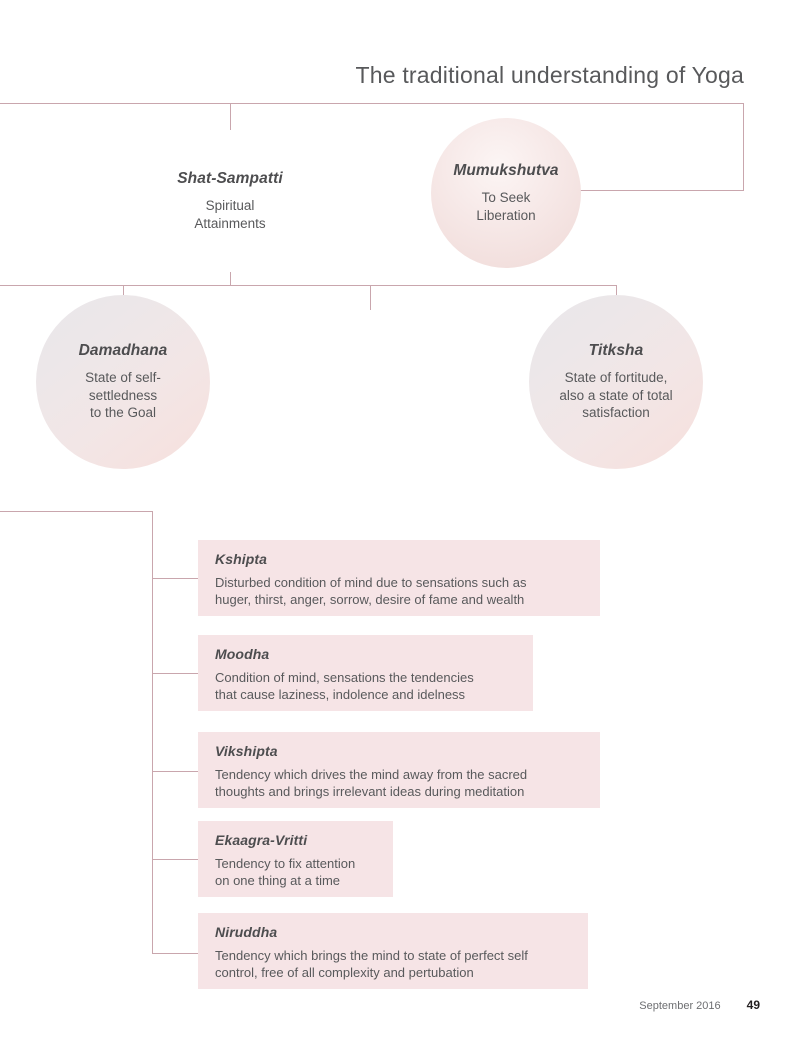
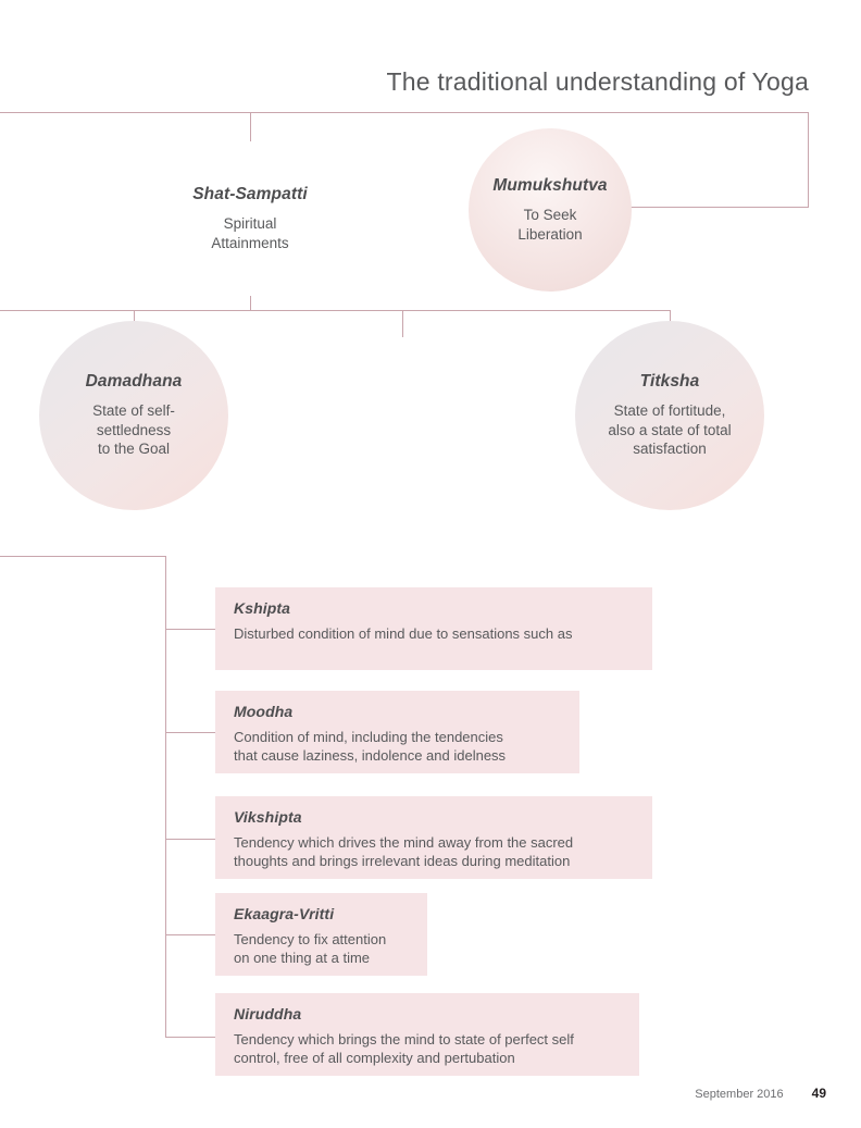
  The traditional understanding of Yoga
  Shat-Sampatti
  Spiritual
  Attainments
  Mumukshutva
  To Seek
  Liberation
  Damadhana
  State of self-
  settledness
  to the Goal
  Titksha
  State of fortitude,
  also a state of total
  satisfaction
  Kshipta
  Disturbed condition of mind due to sensations such as
- huger, thirst, anger, sorrow, desire of fame and wealth
  Moodha
- Condition of mind, sensations the tendencies
+ Condition of mind, including the tendencies
  that cause laziness, indolence and idelness
  Vikshipta
  Tendency which drives the mind away from the sacred
  thoughts and brings irrelevant ideas during meditation
  Ekaagra-Vritti
  Tendency to fix attention
  on one thing at a time
  Niruddha
  Tendency which brings the mind to state of perfect self
  control, free of all complexity and pertubation
  September 2016 49
